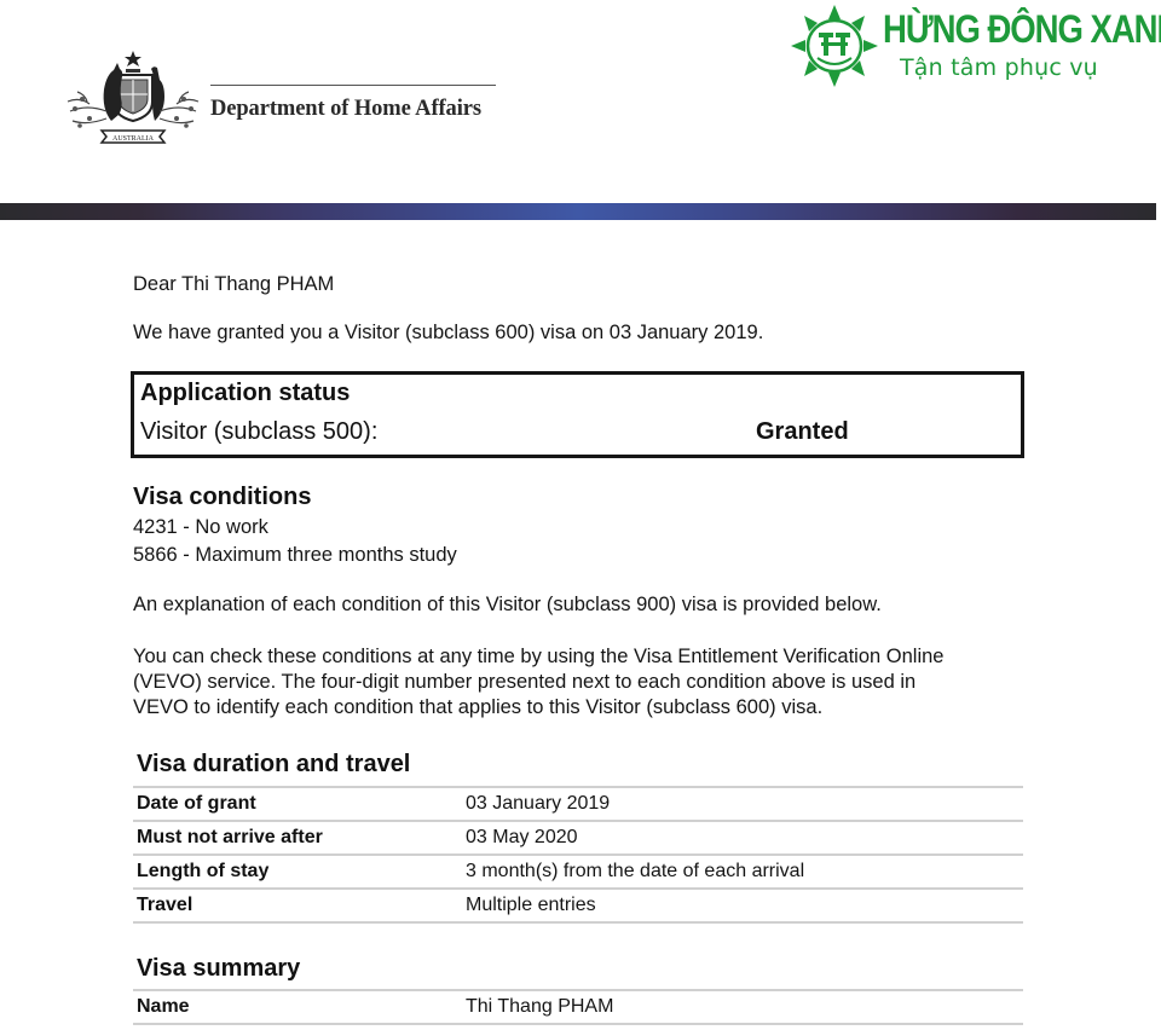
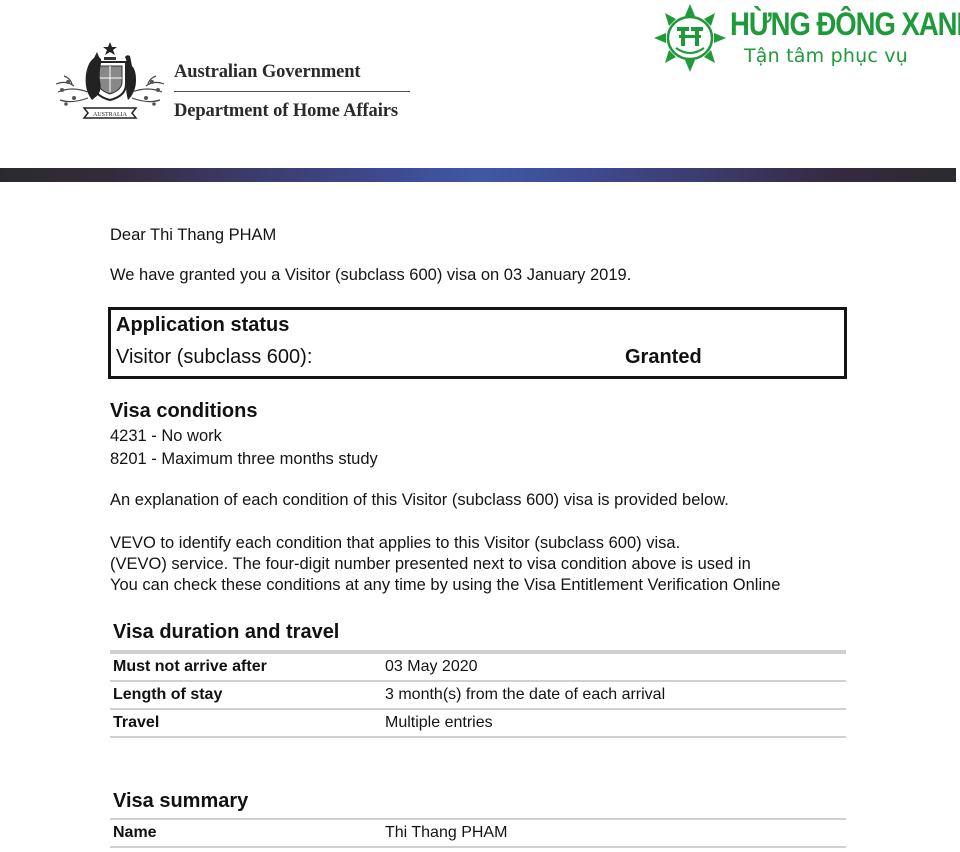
+ Australian Government
  Department of Home Affairs
  HỪNG ĐÔNG XAN
  Tận tâm phục vụ
  Dear Thi Thang PHAM
  We have granted you a Visitor (subclass 600) visa on 03 January 2019.
  Application status
- Visitor (subclass 500):
+ Visitor (subclass 600):
  Granted
  Visa conditions
  4231 - No work
- 5866 - Maximum three months study
+ 8201 - Maximum three months study
- An explanation of each condition of this Visitor (subclass 900) visa is provided below.
+ An explanation of each condition of this Visitor (subclass 600) visa is provided below.
- You can check these conditions at any time by using the Visa Entitlement Verification Online
+ VEVO to identify each condition that applies to this Visitor (subclass 600) visa.
- (VEVO) service. The four-digit number presented next to each condition above is used in
+ (VEVO) service. The four-digit number presented next to visa condition above is used in
- VEVO to identify each condition that applies to this Visitor (subclass 600) visa.
+ You can check these conditions at any time by using the Visa Entitlement Verification Online
  Visa duration and travel
- Date of grant
- 03 January 2019
  Must not arrive after
  03 May 2020
  Length of stay
  3 month(s) from the date of each arrival
  Travel
  Multiple entries
  Visa summary
  Name
  Thi Thang PHAM
